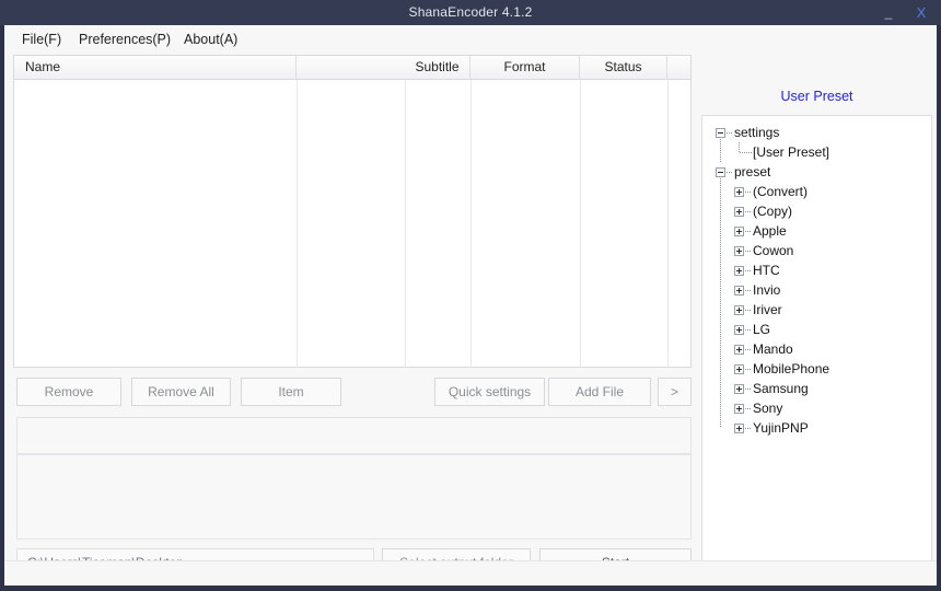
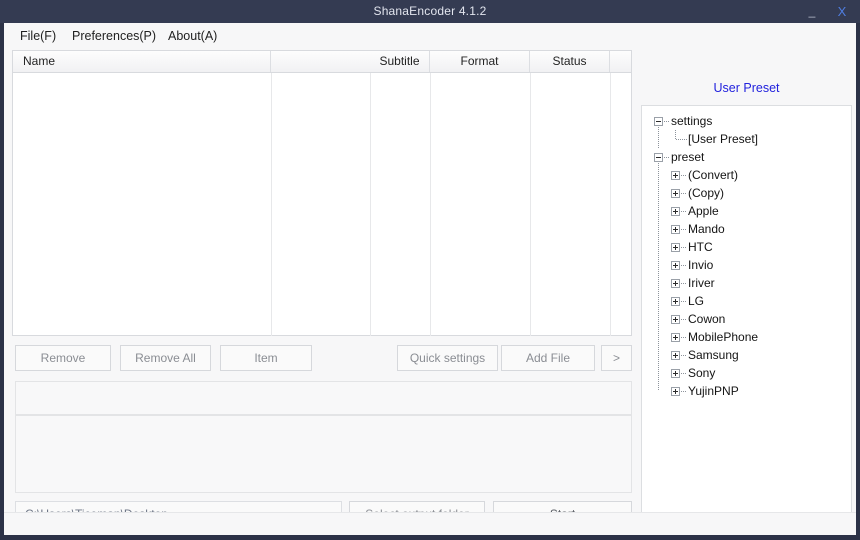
  ShanaEncoder 4.1.2
  _
  X
  File(F)
  Preferences(P)
  About(A)
  Name
  Subtitle
  Format
  Status
  Remove
  Remove All
  Item
  Quick settings
  Add File
  >
  User Preset
  settings
  [User Preset]
  preset
  (Convert)
  (Copy)
  Apple
- Cowon
+ Mando
  HTC
  Invio
  Iriver
  LG
- Mando
+ Cowon
  MobilePhone
  Samsung
  Sony
  YujinPNP
